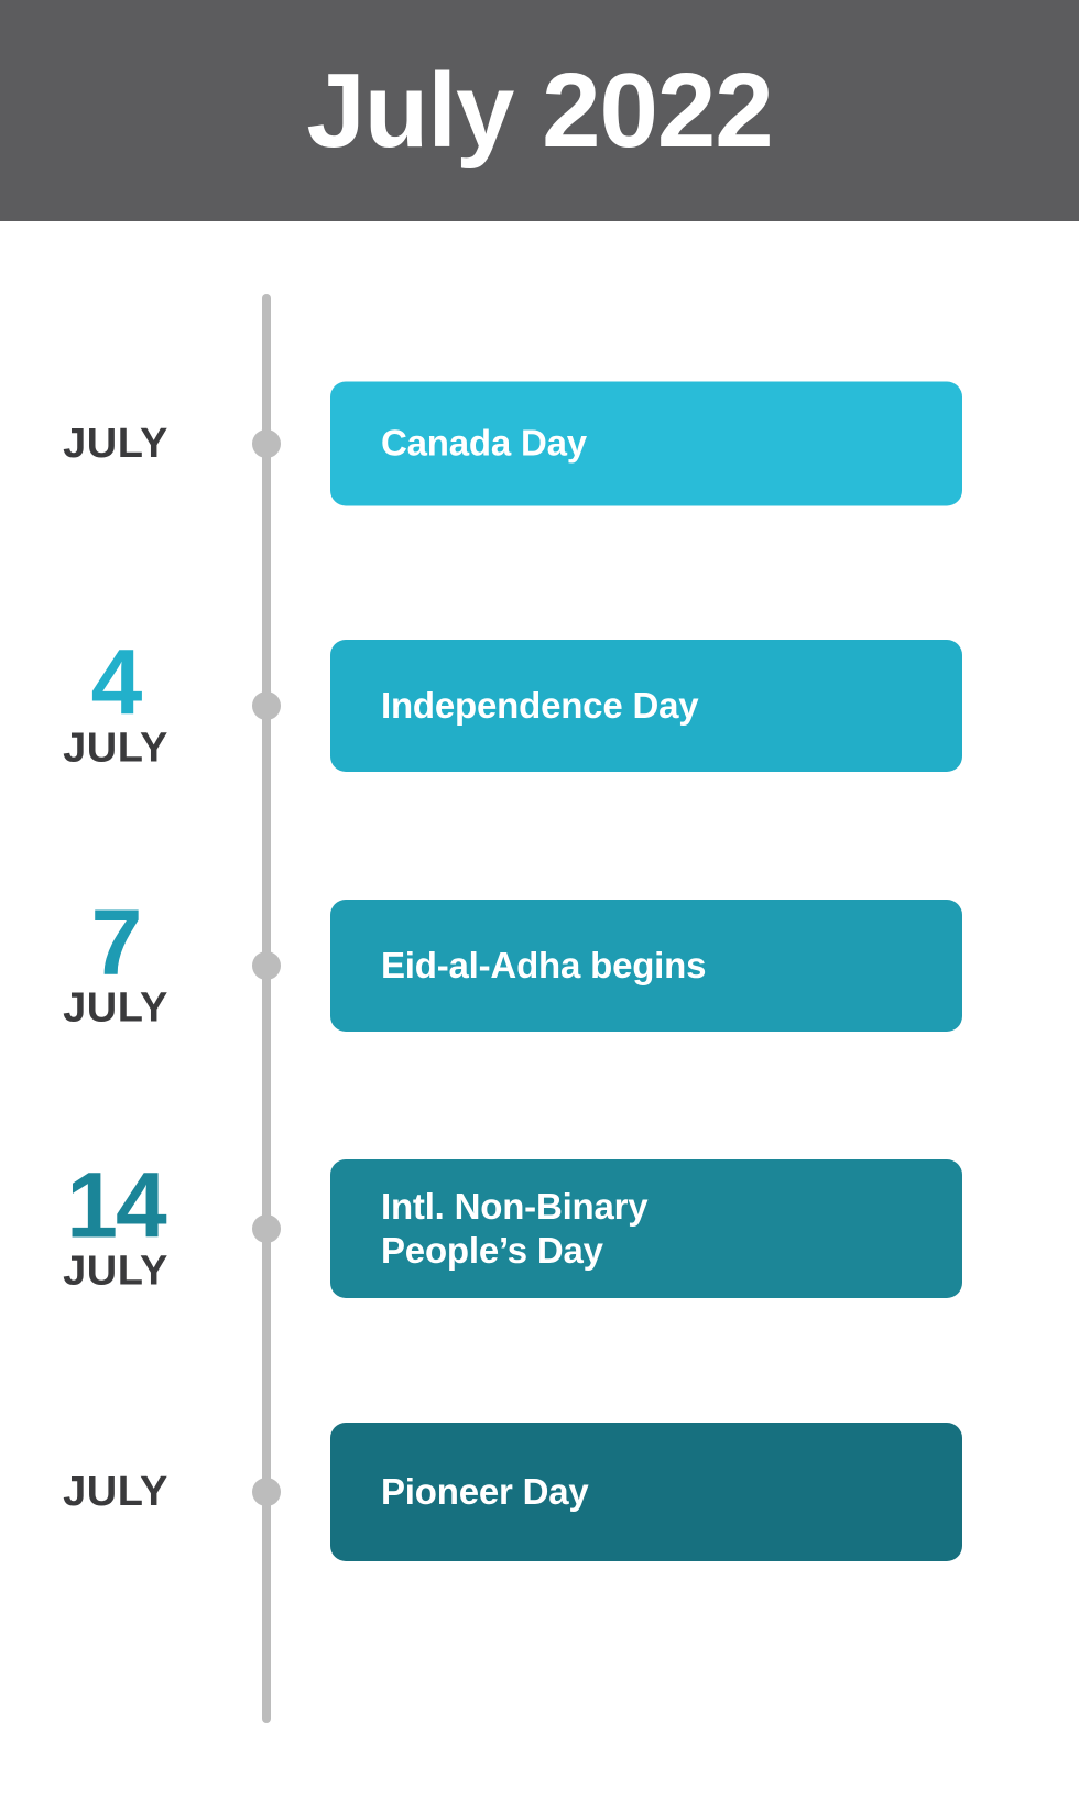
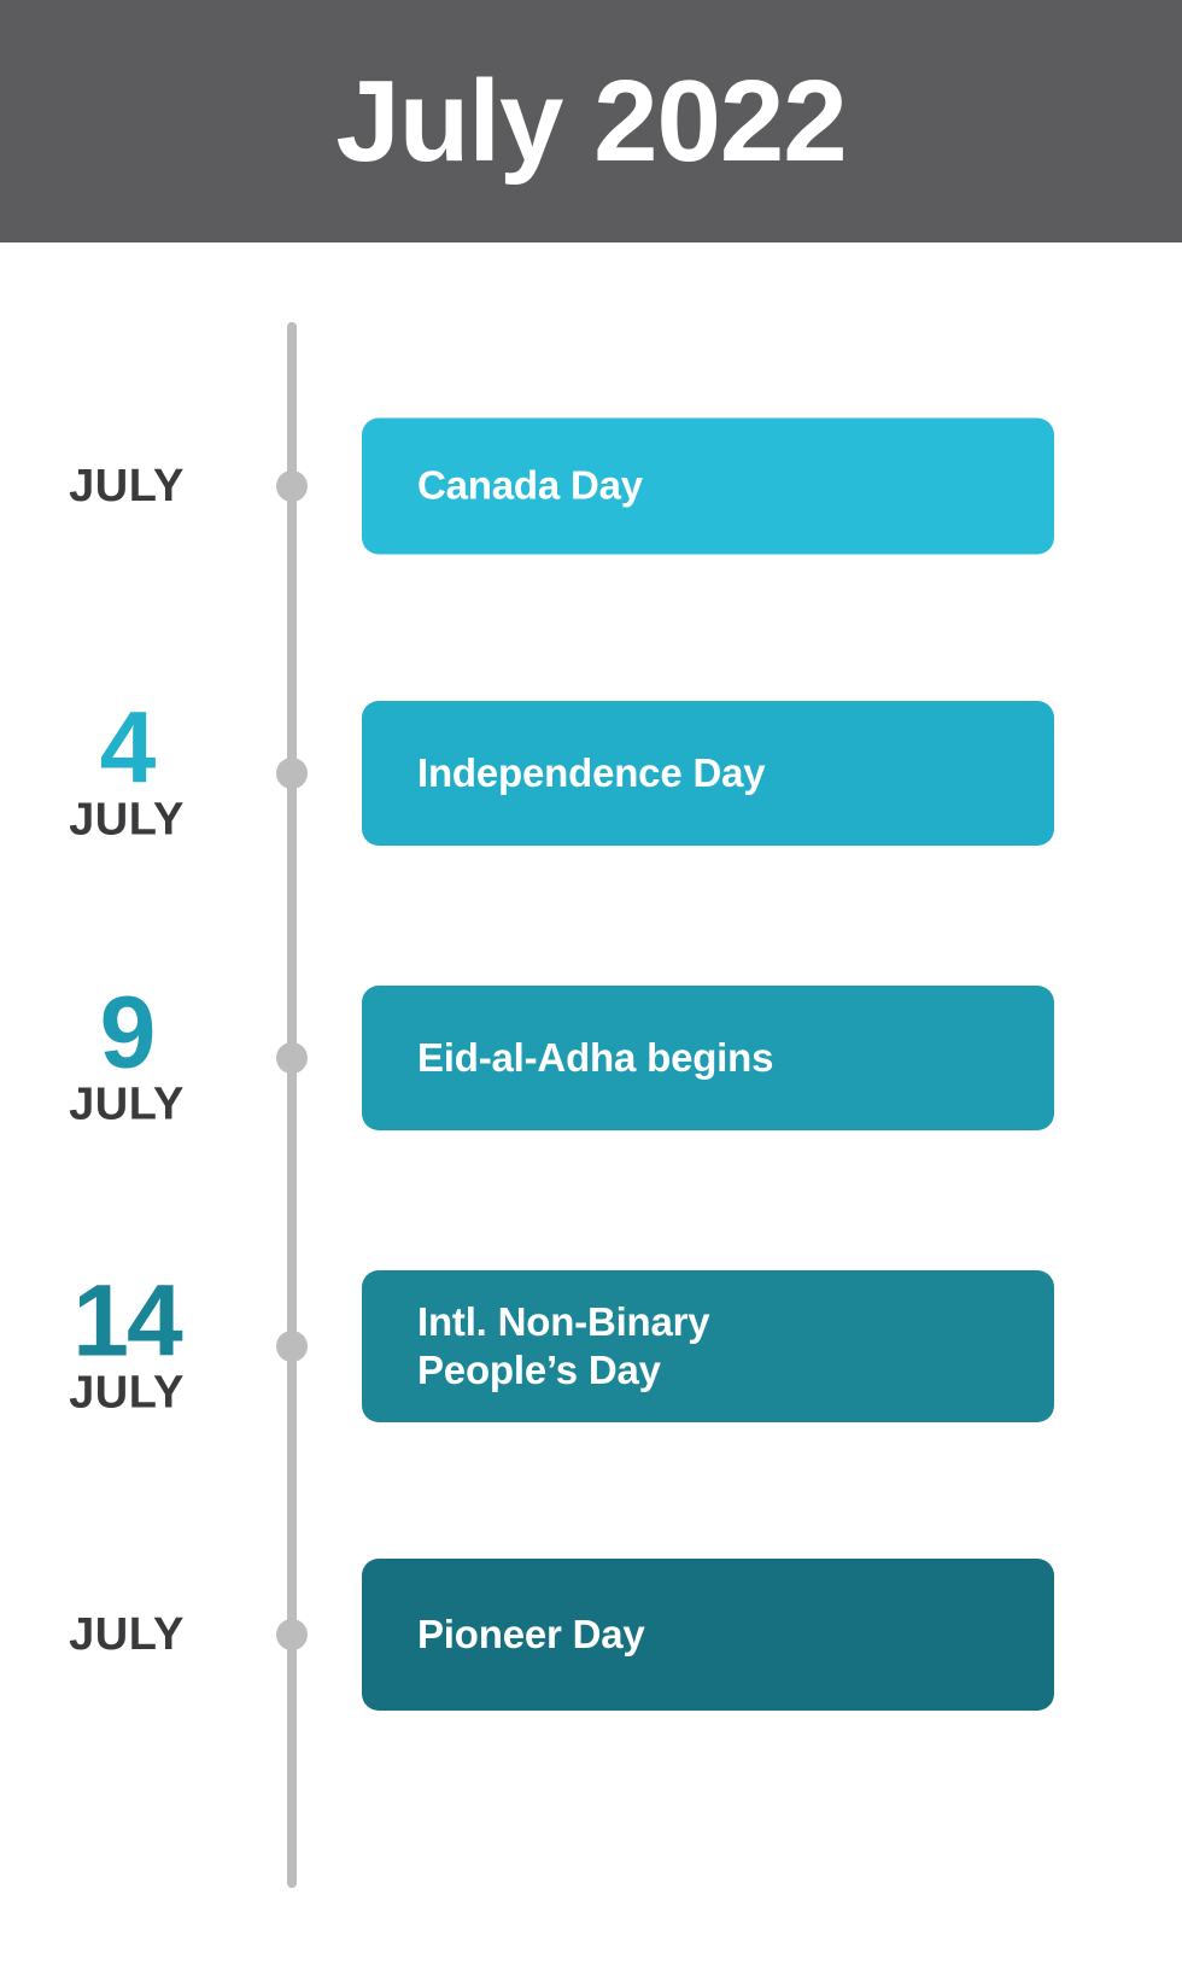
  July 2022
  JULY
  Canada Day
  4
  JULY
  Independence Day
- 7
+ 9
  JULY
  Eid-al-Adha begins
  14
  JULY
  Intl. Non-Binary
  People’s Day
  JULY
  Pioneer Day
